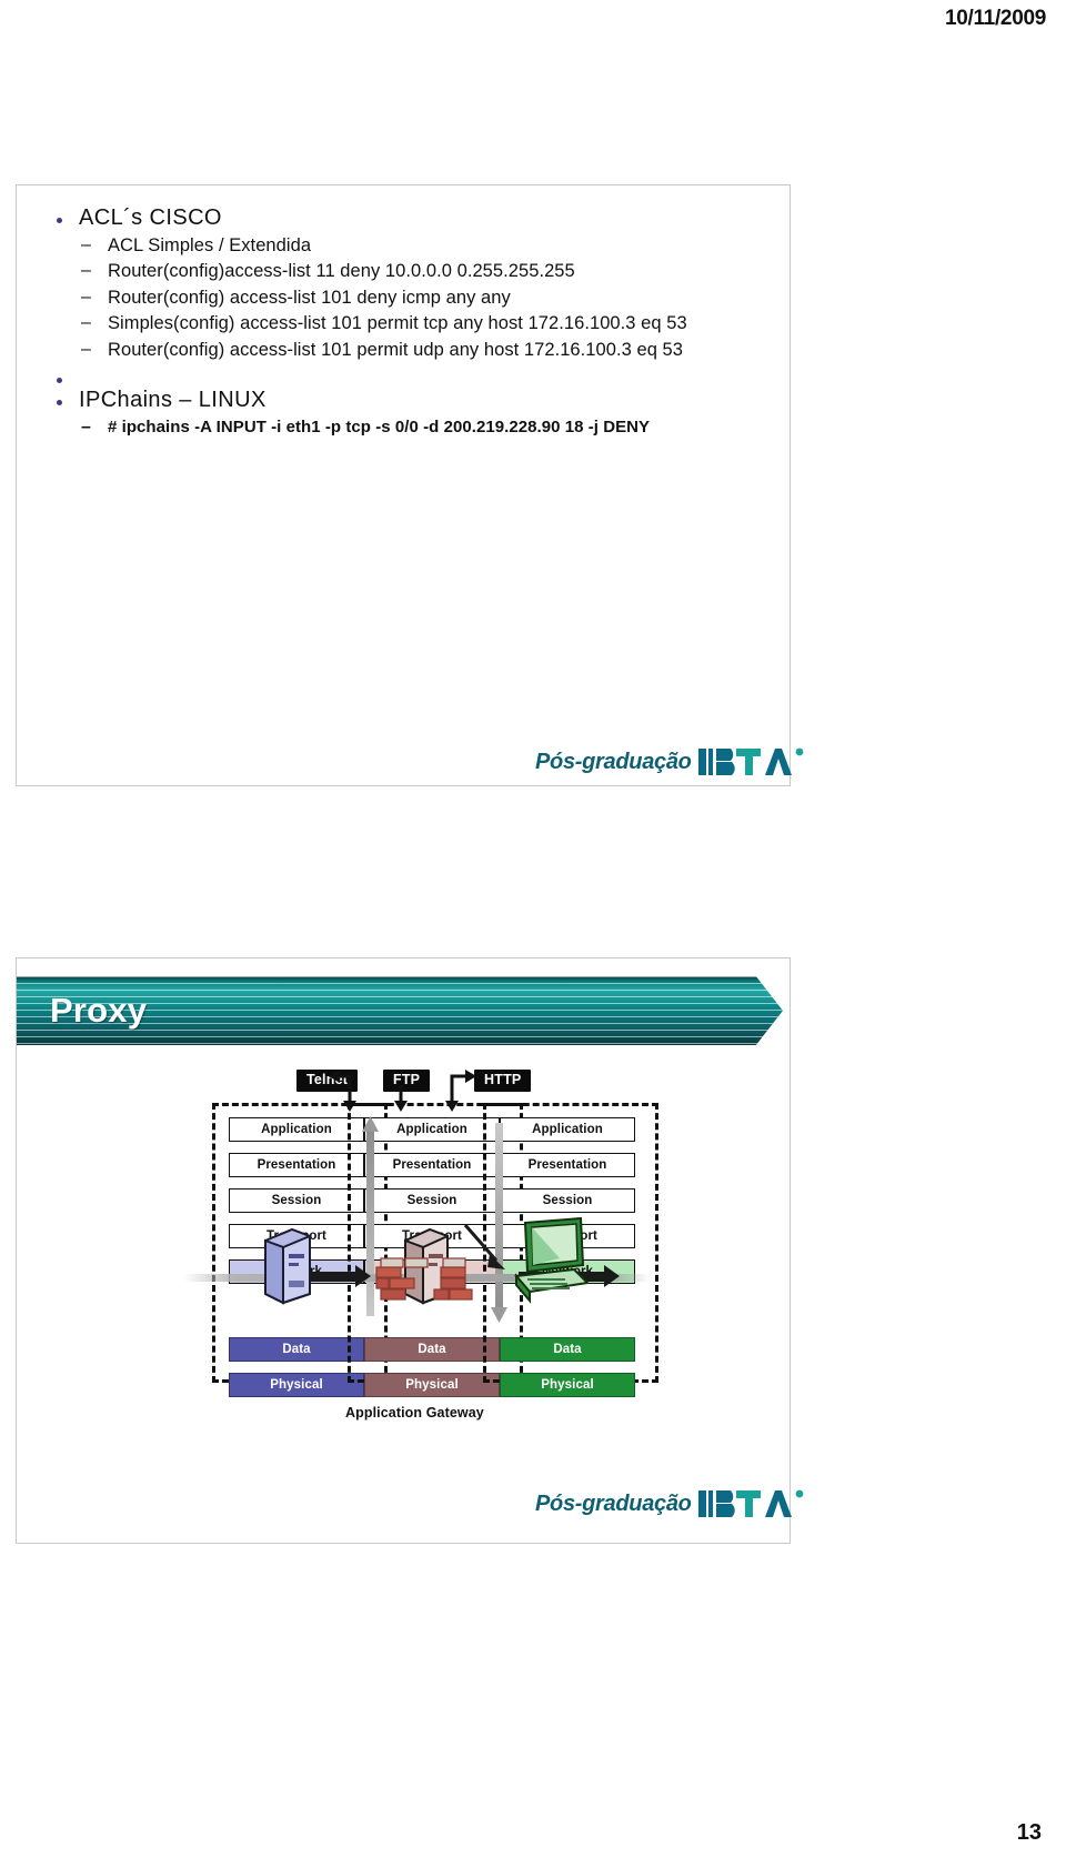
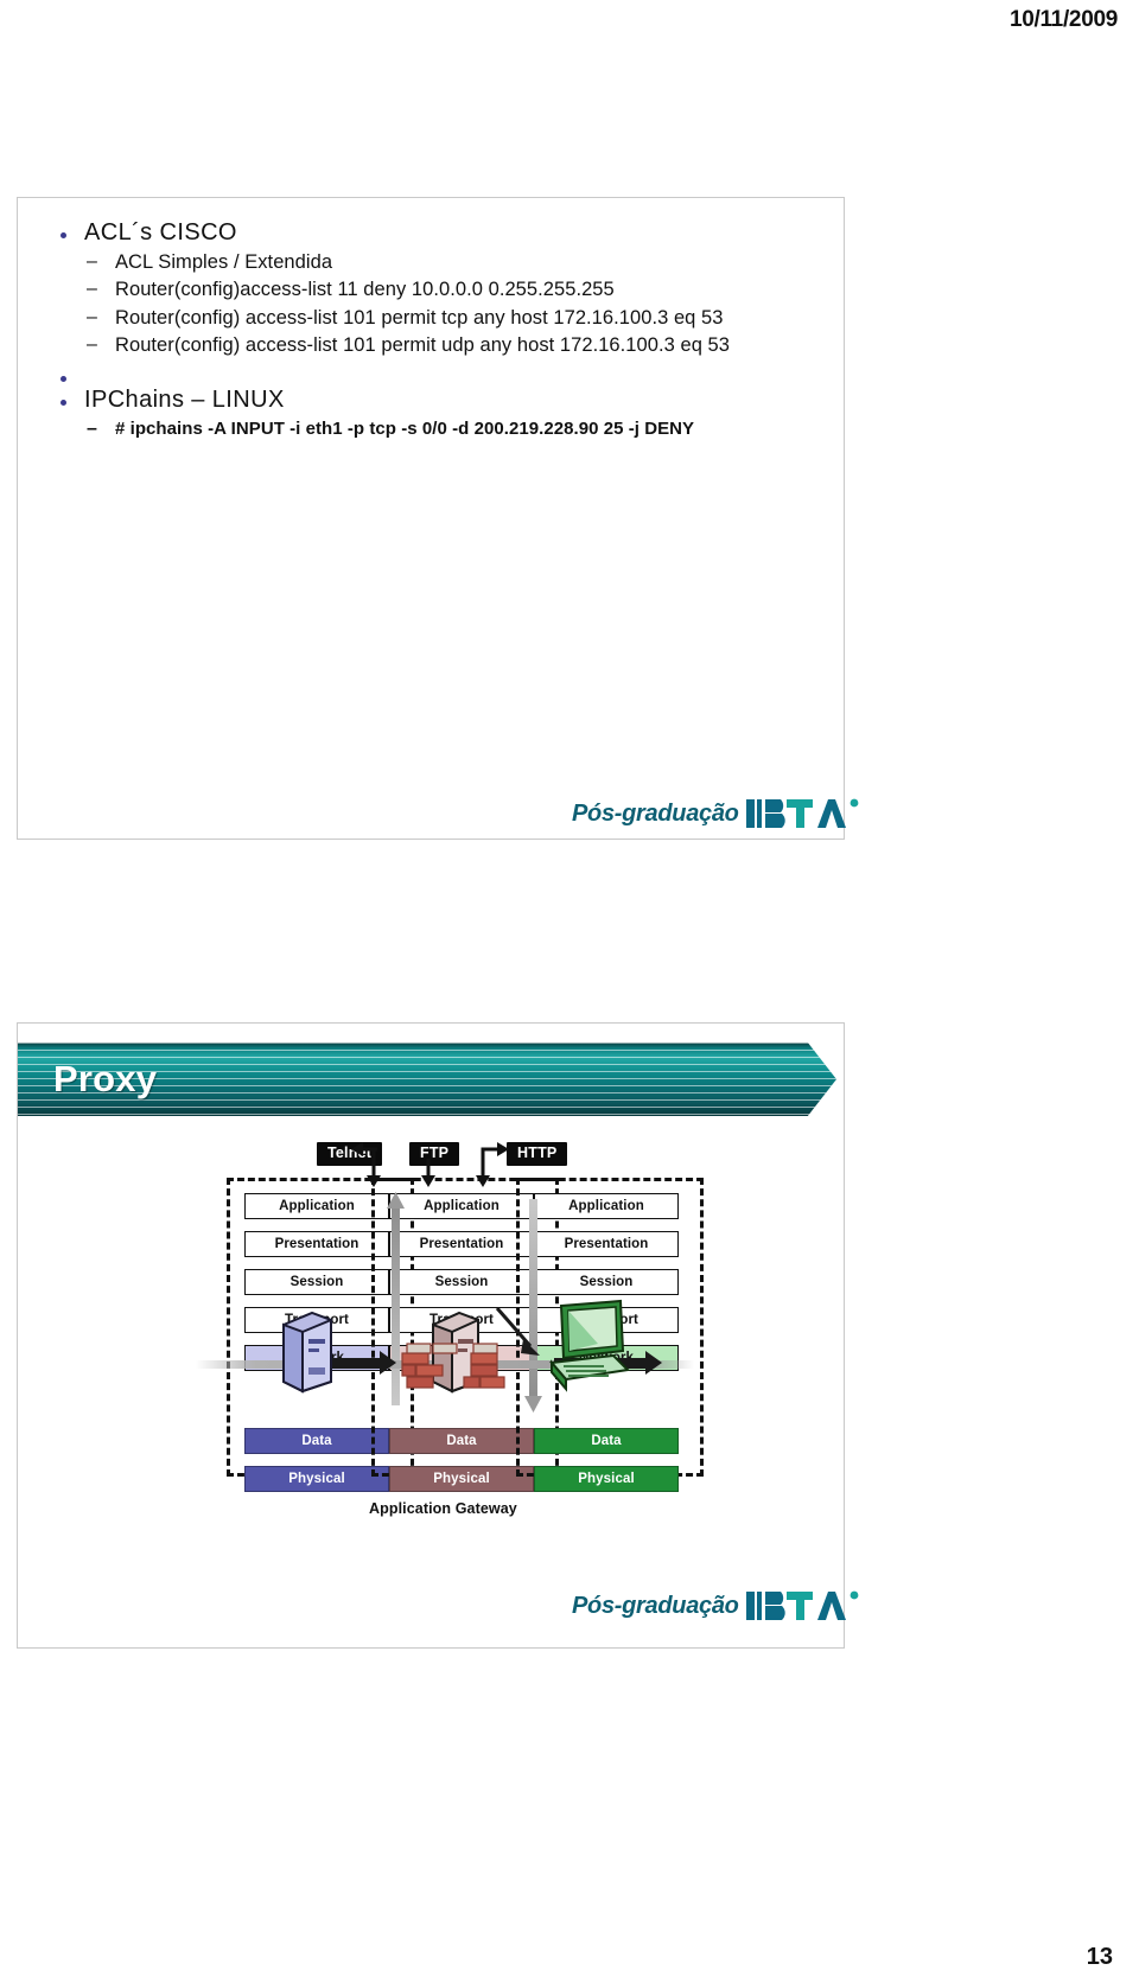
  10/11/2009
  ACL´s CISCO
  ACL Simples / Extendida
  Router(config)access-list 11 deny 10.0.0.0 0.255.255.255
- Router(config) access-list 101 deny icmp any any
- Simples(config) access-list 101 permit tcp any host 172.16.100.3 eq 53
+ Router(config) access-list 101 permit tcp any host 172.16.100.3 eq 53
  Router(config) access-list 101 permit udp any host 172.16.100.3 eq 53
  IPChains – LINUX
- # ipchains -A INPUT -i eth1 -p tcp -s 0/0 -d 200.219.228.90 18 -j DENY
+ # ipchains -A INPUT -i eth1 -p tcp -s 0/0 -d 200.219.228.90 25 -j DENY
  Pós-graduação
  Proxy
  Telnt
  FTP
  HTTP
  Application
  Presentation
  Session
  Data
  Physical
  Application
  Presentation
  Session
  Data
  Physical
  Application
  Presentation
  Session
  Data
  Physical
  Application Gateway
  Pós-graduação
  13
